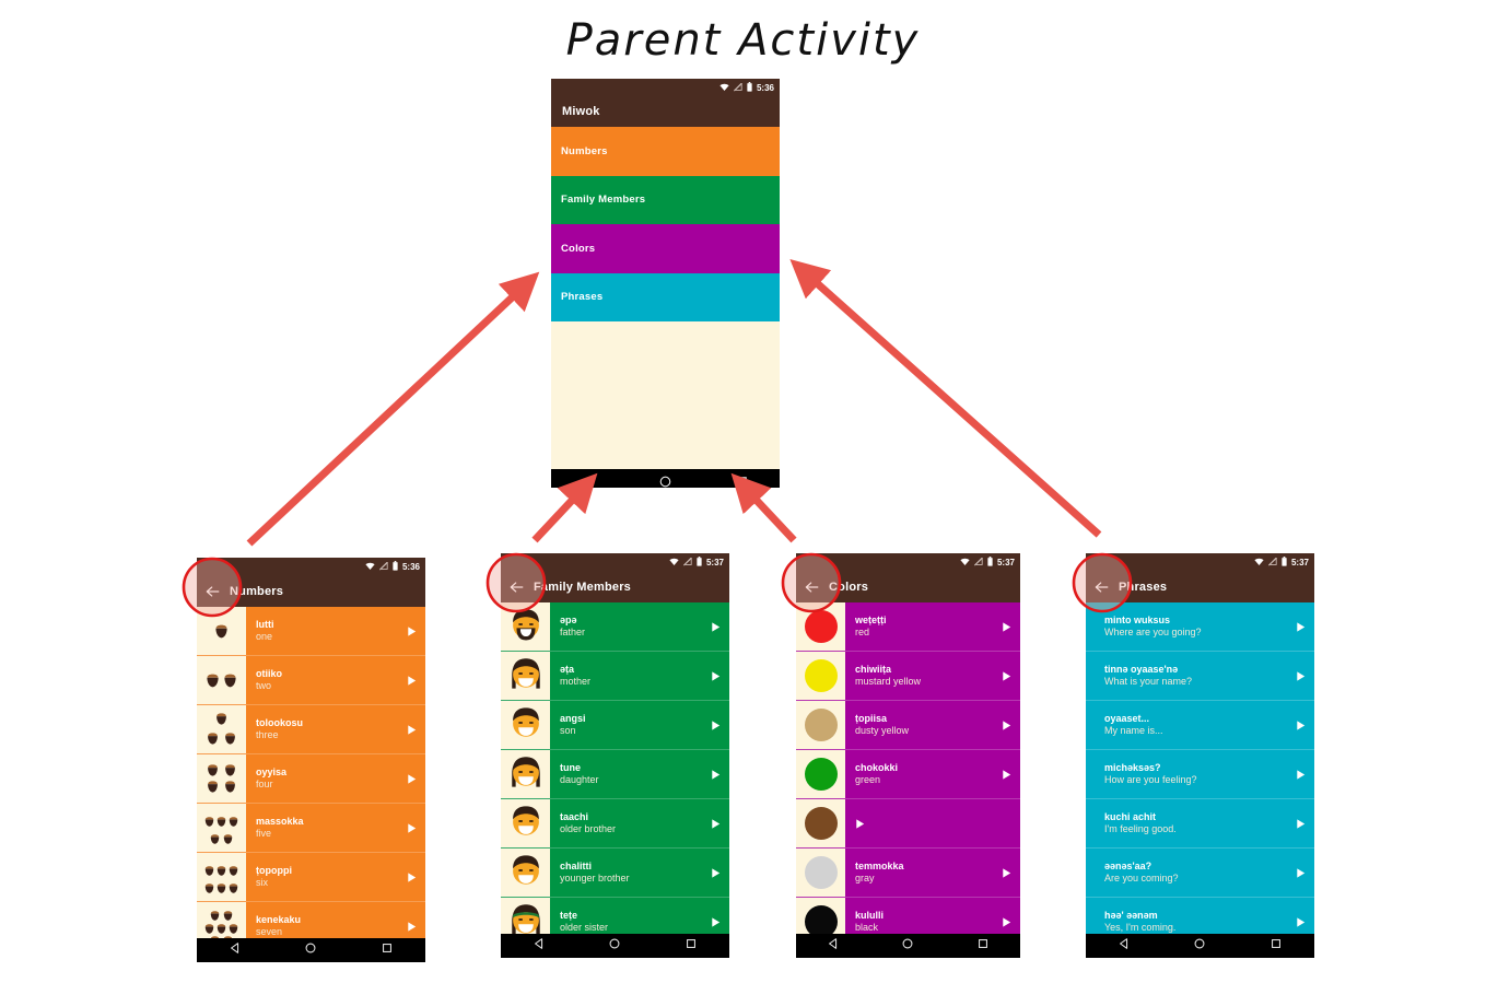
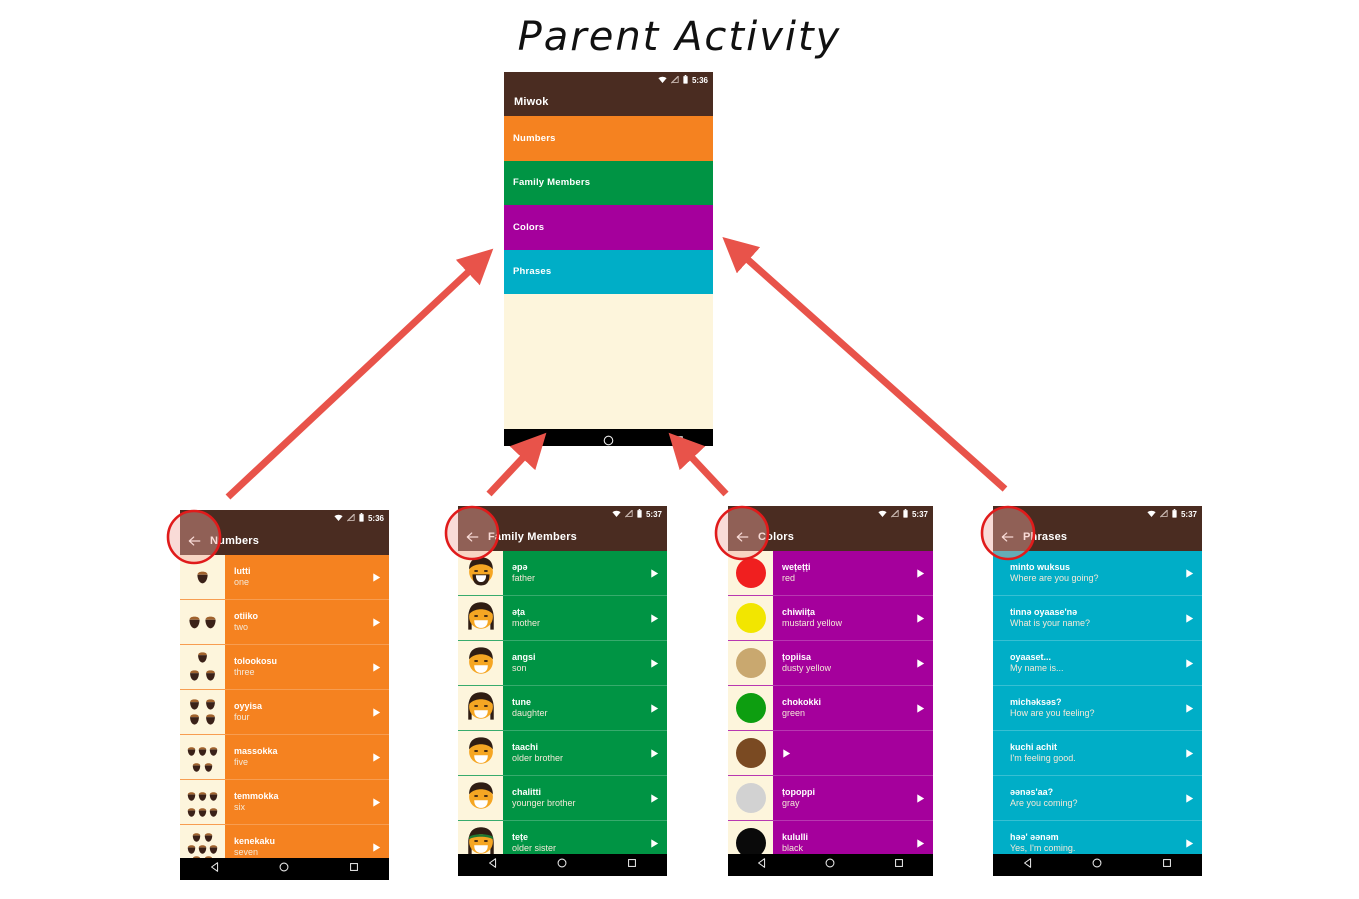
  Parent Activity
  5:36
  Miwok
  Numbers
  Family Members
  Colors
  Phrases
  5:36
  Numbers
  lutti
  one
  otiiko
  two
  tolookosu
  three
  oyyisa
  four
  massokka
  five
- ṭopoppi
+ temmokka
  six
  kenekaku
  seven
  5:37
  Family Members
  əpə
  father
  əṭa
  mother
  angsi
  son
  tune
  daughter
  taachi
  older brother
  chalitti
  younger brother
  teṭe
  older sister
  5:37
  Colors
  weṭeṭṭi
  red
  chiwiiṭa
  mustard yellow
  ṭopiisa
  dusty yellow
  chokokki
  green
- temmokka
+ ṭopoppi
  gray
  kululli
  black
  5:37
  Phrases
  minto wuksus
  Where are you going?
  tinnə oyaase'nə
  What is your name?
  oyaaset...
  My name is...
  michəksəs?
  How are you feeling?
  kuchi achit
  I'm feeling good.
  əənəs'aa?
  Are you coming?
  həə' əənəm
  Yes, I'm coming.
